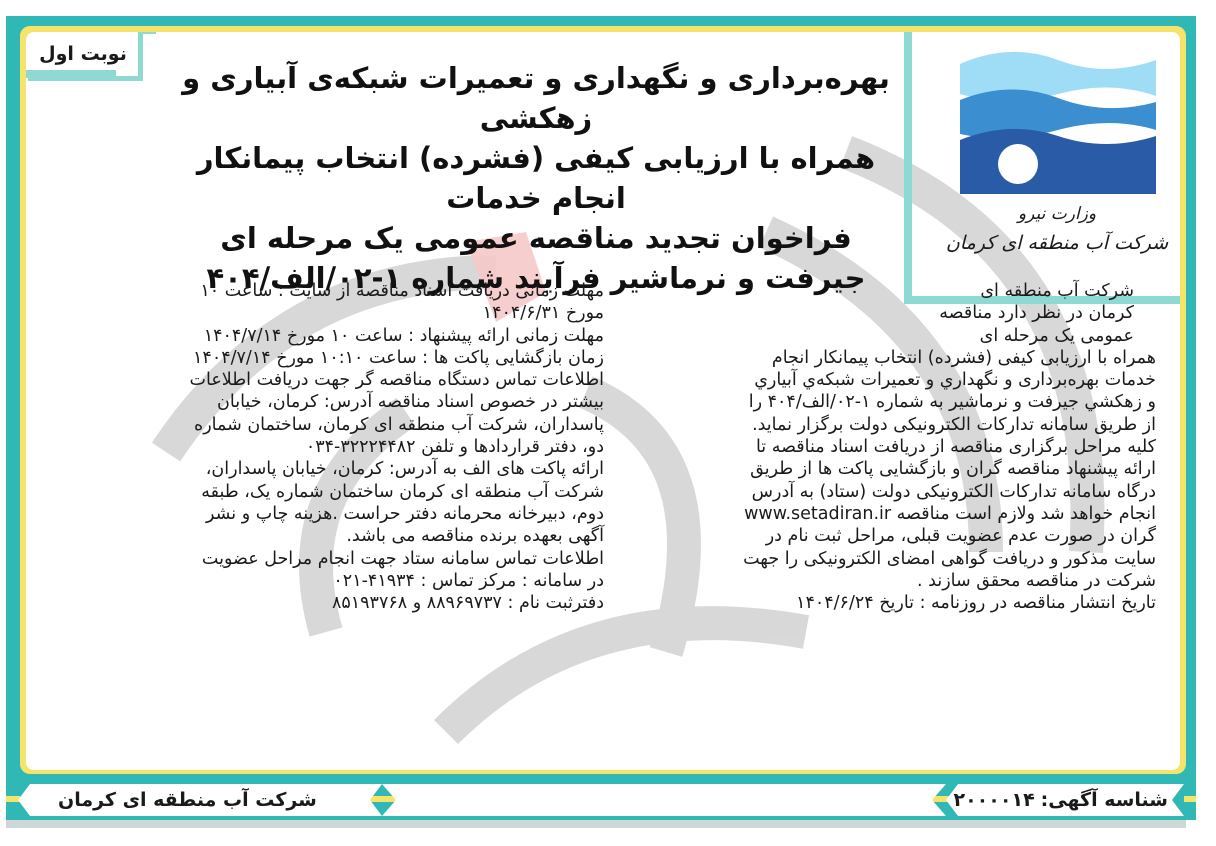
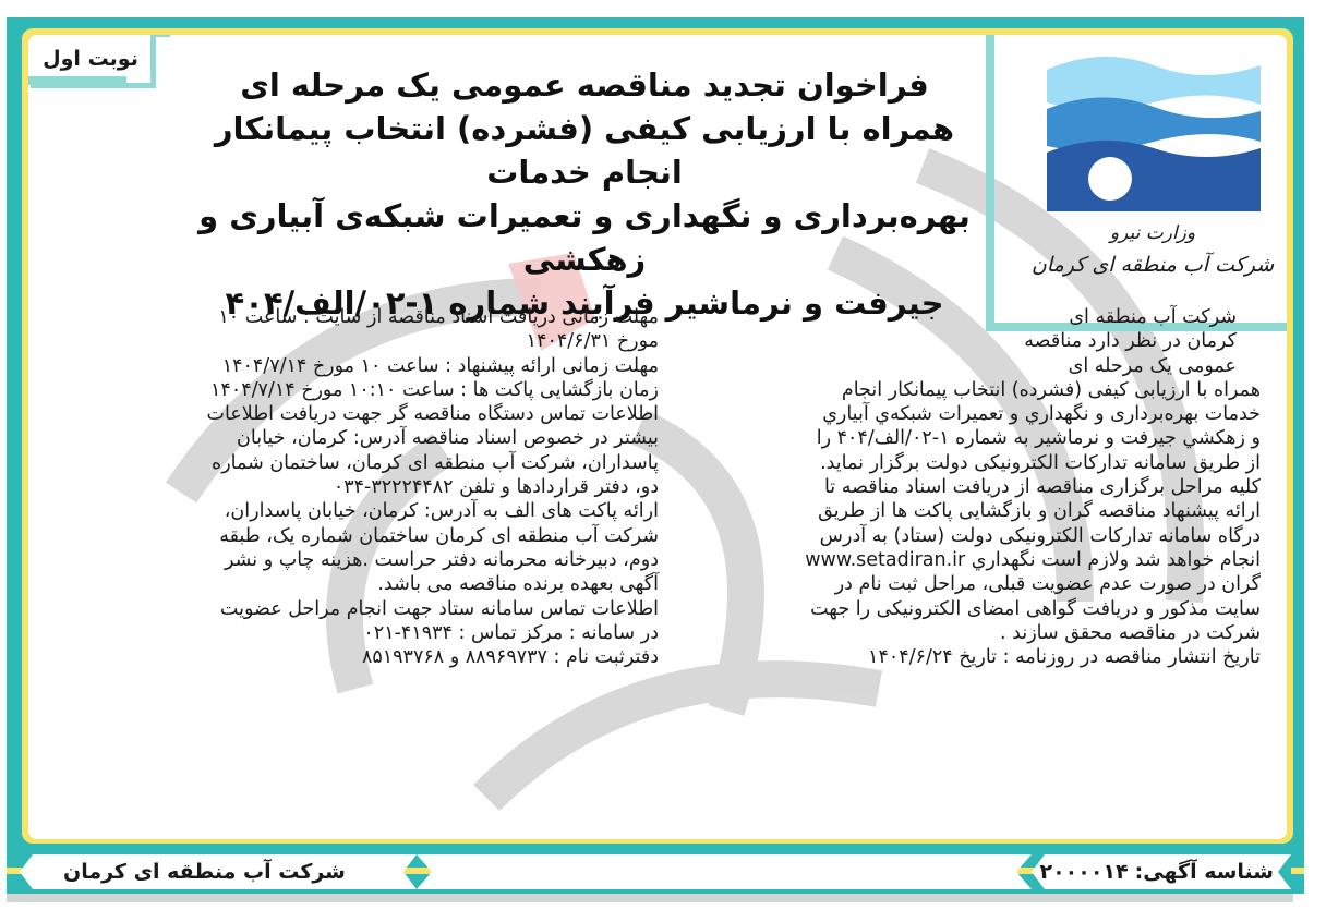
  نوبت اول
  وزارت نیرو
  شرکت آب منطقه ای کرمان
- بهره‌برداری و نگهداری و تعمیرات شبکه‌ی آبیاری و زهکشی
+ فراخوان تجدید مناقصه عمومی یک مرحله ای
  همراه با ارزیابی کیفی (فشرده) انتخاب پیمانکار انجام خدمات
- فراخوان تجدید مناقصه عمومی یک مرحله ای
+ بهره‌برداری و نگهداری و تعمیرات شبکه‌ی آبیاری و زهکشی
  جیرفت و نرماشیر فرآیند شماره ۱-۰۲/الف/۴۰۴
  شرکت آب منطقه ای
  کرمان در نظر دارد مناقصه
  عمومی یک مرحله ای
  همراه با ارزیابی کیفی (فشرده) انتخاب پیمانکار انجام
  خدمات بهره‌برداری و نگهداري و تعميرات شبكه‌ي آبياري
  و زهكشي جيرفت و نرماشير به شماره ۱-۰۲/الف/۴۰۴ را
  از طریق سامانه تدارکات الکترونیکی دولت برگزار نماید.
  کلیه مراحل برگزاری مناقصه از دریافت اسناد مناقصه تا
  ارائه پیشنهاد مناقصه گران و بازگشایی پاکت ها از طریق
  درگاه سامانه تدارکات الکترونیکی دولت (ستاد) به آدرس
- انجام خواهد شد ولازم است مناقصه www.setadiran.ir
+ انجام خواهد شد ولازم است نگهداري www.setadiran.ir
  گران در صورت عدم عضویت قبلی، مراحل ثبت نام در
  سایت مذکور و دریافت گواهی امضای الکترونیکی را جهت
  شرکت در مناقصه محقق سازند .
  تاریخ انتشار مناقصه در روزنامه : تاریخ ۱۴۰۴/۶/۲۴
  مهلت زمانی دریافت اسناد مناقصه از سایت : ساعت ۱۰
  مورخ ۱۴۰۴/۶/۳۱
  مهلت زمانی ارائه پیشنهاد : ساعت ۱۰ مورخ ۱۴۰۴/۷/۱۴
  زمان بازگشایی پاکت ها : ساعت ۱۰:۱۰ مورخ ۱۴۰۴/۷/۱۴
  اطلاعات تماس دستگاه مناقصه گر جهت دریافت اطلاعات
  بیشتر در خصوص اسناد مناقصه آدرس: کرمان، خیابان
  پاسداران، شرکت آب منطقه ای کرمان، ساختمان شماره
  دو، دفتر قراردادها و تلفن ۳۲۲۲۴۴۸۲-۰۳۴
  ارائه پاکت های الف به آدرس: کرمان، خیابان پاسداران،
  شرکت آب منطقه ای کرمان ساختمان شماره یک، طبقه
  دوم، دبیرخانه محرمانه دفتر حراست .هزینه چاپ و نشر
  آگهی بعهده برنده مناقصه می باشد.
  اطلاعات تماس سامانه ستاد جهت انجام مراحل عضویت
  در سامانه : مرکز تماس : ۴۱۹۳۴-۰۲۱
  دفترثبت نام : ۸۸۹۶۹۷۳۷ و ۸۵۱۹۳۷۶۸
  شرکت آب منطقه ای کرمان
  شناسه آگهی:
  ۲۰۰۰۰۱۴
